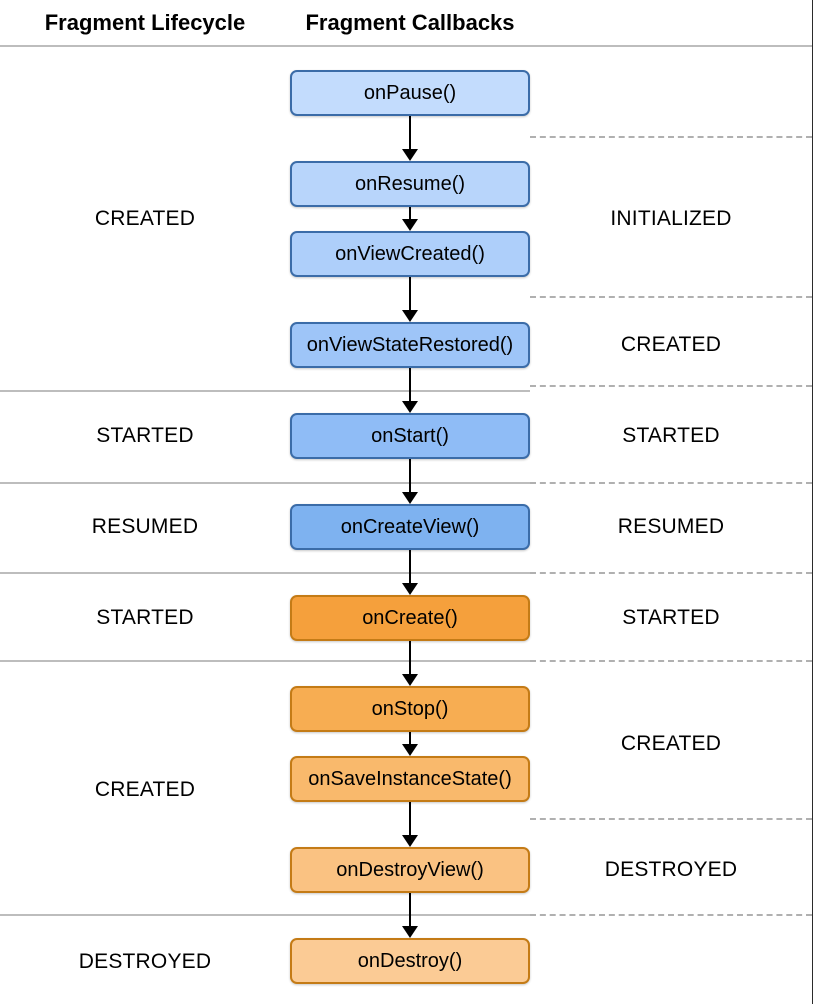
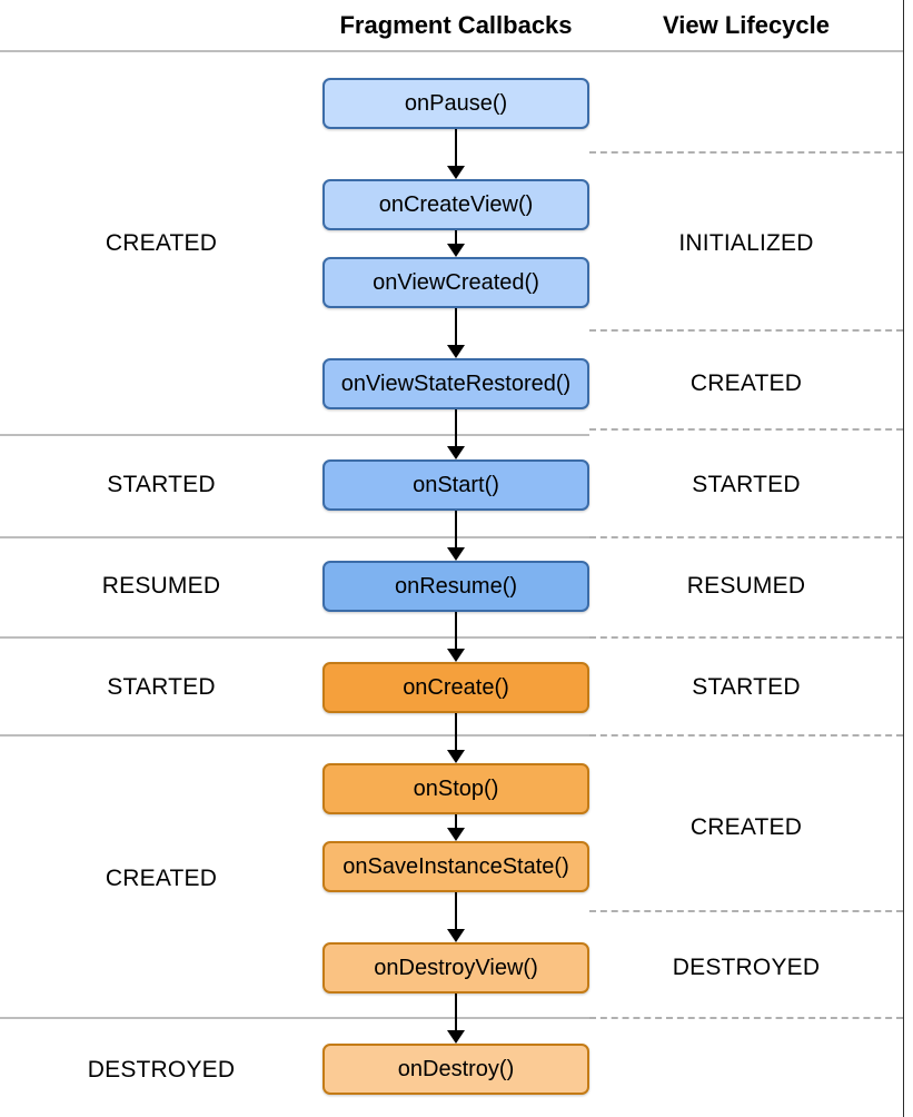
- Fragment Lifecycle
  Fragment Callbacks
+ View Lifecycle
  CREATED
  STARTED
  RESUMED
  STARTED
  CREATED
  DESTROYED
  INITIALIZED
  CREATED
  STARTED
  RESUMED
  STARTED
  CREATED
  DESTROYED
  onPause()
- onResume()
+ onCreateView()
  onViewCreated()
  onViewStateRestored()
  onStart()
- onCreateView()
+ onResume()
  onCreate()
  onStop()
  onSaveInstanceState()
  onDestroyView()
  onDestroy()
